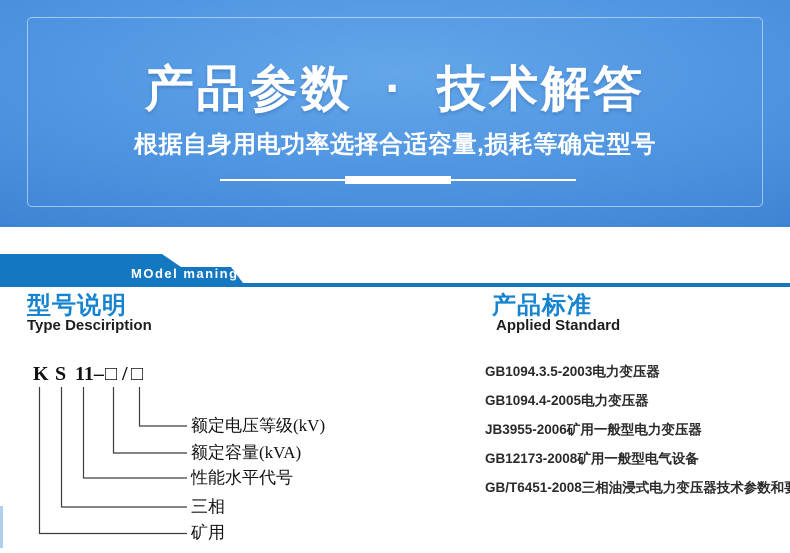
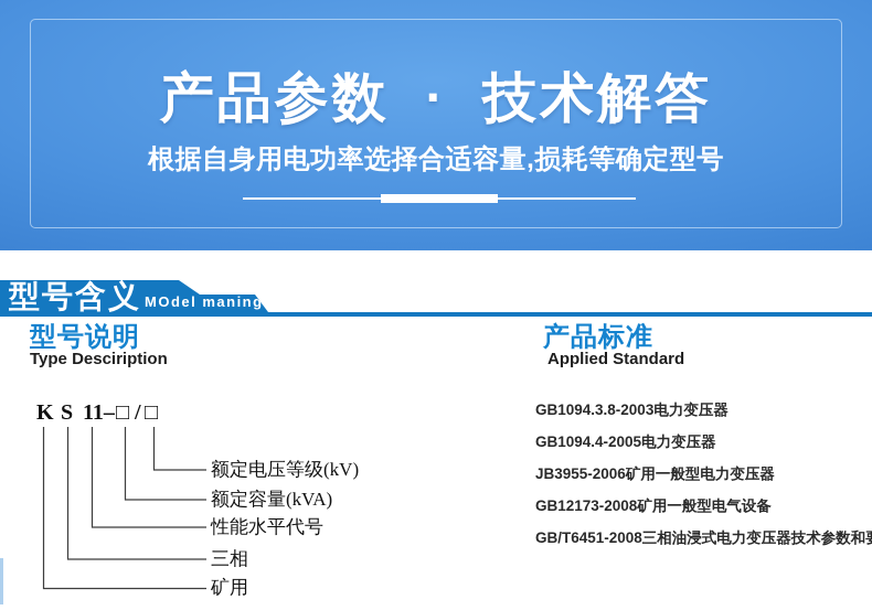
  产品参数 · 技术解答
  根据自身用电功率选择合适容量,损耗等确定型号
+ 型号含义
  MOdel maning
  型号说明
  Type Desciription
  K
  S
  11–
  □
  /
  □
  额定电压等级(kV)
  额定容量(kVA)
  性能水平代号
  三相
  矿用
  产品标准
  Applied Standard
- GB1094.3.5-2003电力变压器
+ GB1094.3.8-2003电力变压器
  GB1094.4-2005电力变压器
  JB3955-2006矿用一般型电力变压器
  GB12173-2008矿用一般型电气设备
  GB/T6451-2008三相油浸式电力变压器技术参数和
